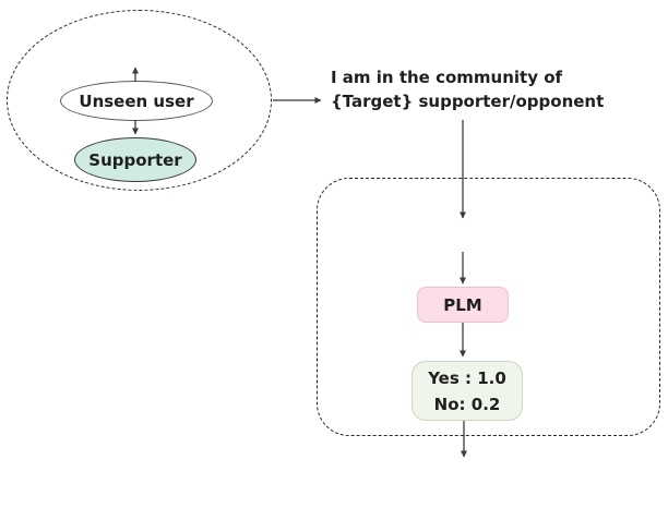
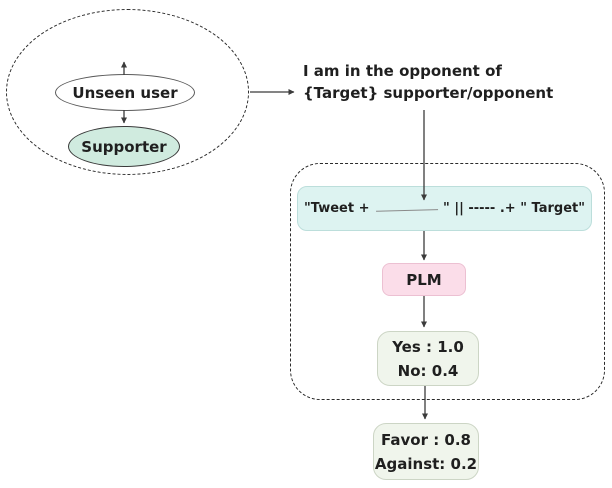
  Unseen user
  Supporter
- I am in the community of
+ I am in the opponent of
  {Target} supporter/opponent
+ "Tweet +
+ " || ----- .+ " Target"
  PLM
  Yes : 1.0
- No: 0.2
+ No: 0.4
+ Favor : 0.8
+ Against: 0.2
